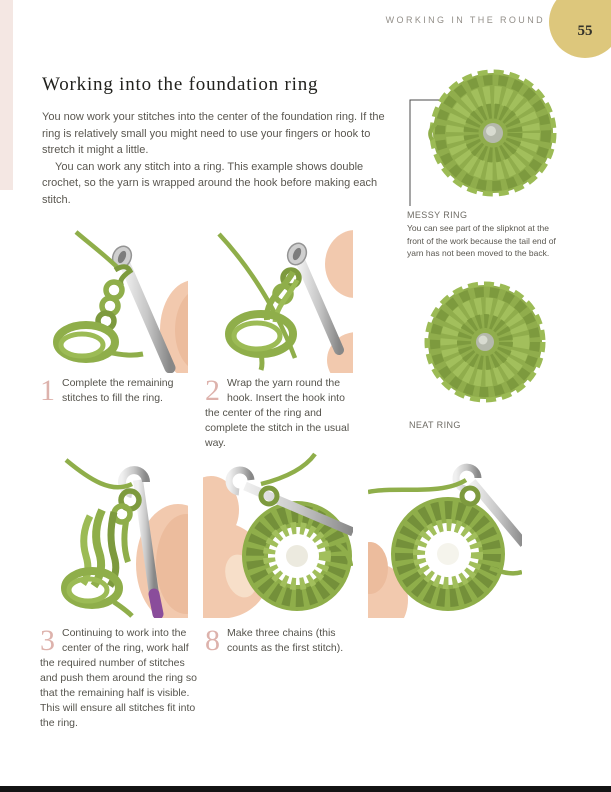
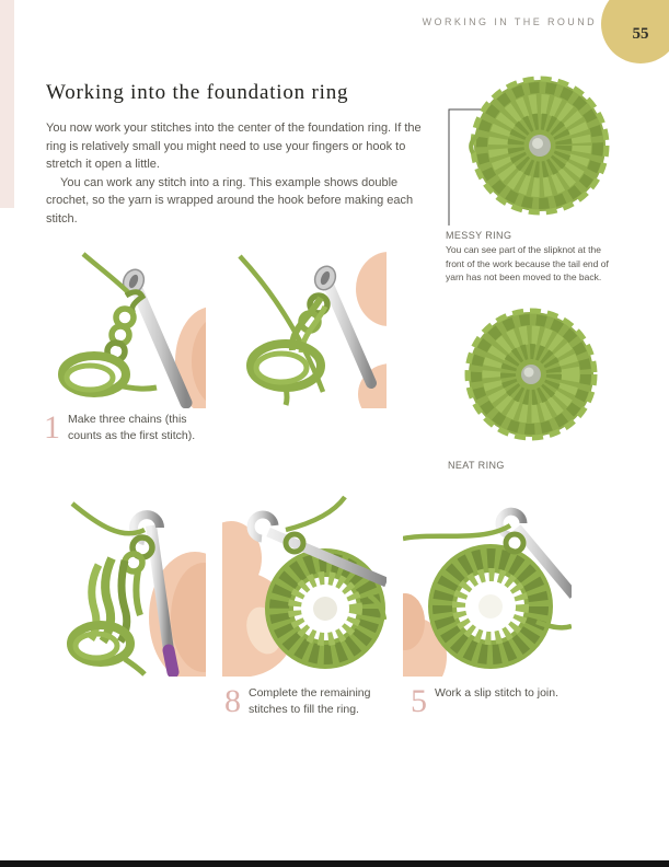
  WORKING IN THE ROUND
  55
  Working into the foundation ring
- You now work your stitches into the center of the foundation ring. If the ring is relatively small you might need to use your fingers or hook to stretch it might a little.
+ You now work your stitches into the center of the foundation ring. If the ring is relatively small you might need to use your fingers or hook to stretch it open a little.
  You can work any stitch into a ring. This example shows double crochet, so the yarn is wrapped around the hook before making each stitch.
  MESSY RING
  You can see part of the slipknot at the front of the work because the tail end of yarn has not been moved to the back.
  NEAT RING
  1
- Complete the remaining stitches to fill the ring.
+ Make three chains (this counts as the first stitch).
- 2
- Wrap the yarn round the hook. Insert the hook into the center of the ring and complete the stitch in the usual way.
- 3
- Continuing to work into the center of the ring, work half the required number of stitches and push them around the ring so that the remaining half is visible. This will ensure all stitches fit into the ring.
  8
- Make three chains (this counts as the first stitch).
+ Complete the remaining stitches to fill the ring.
+ 5
+ Work a slip stitch to join.
